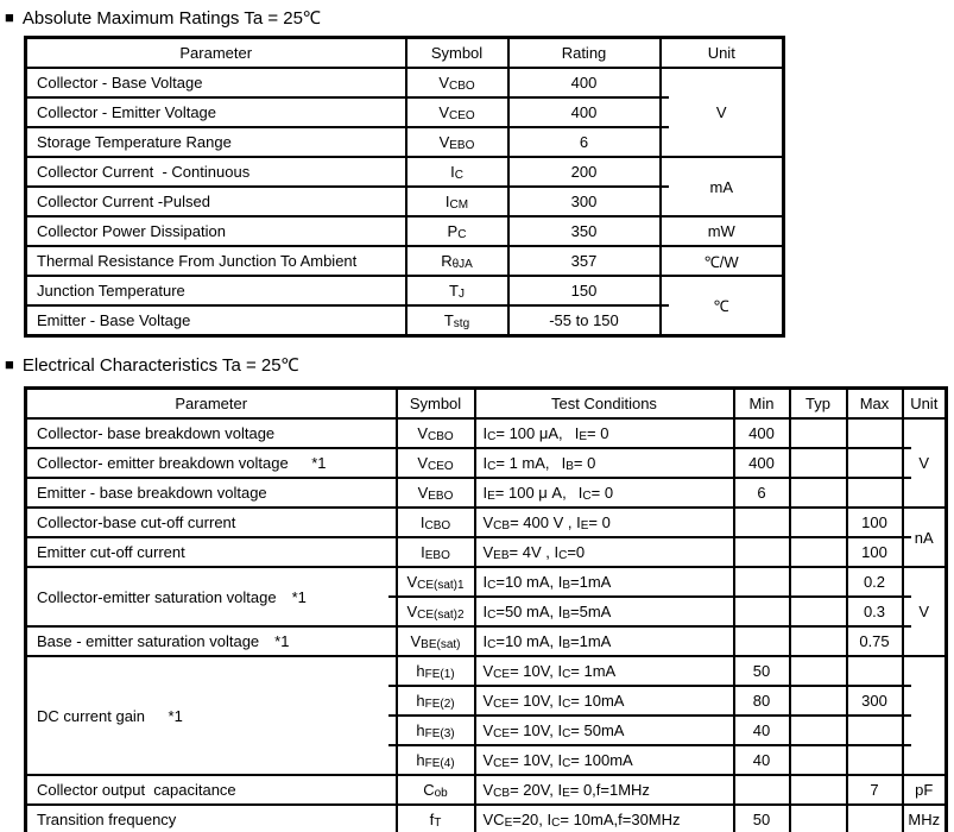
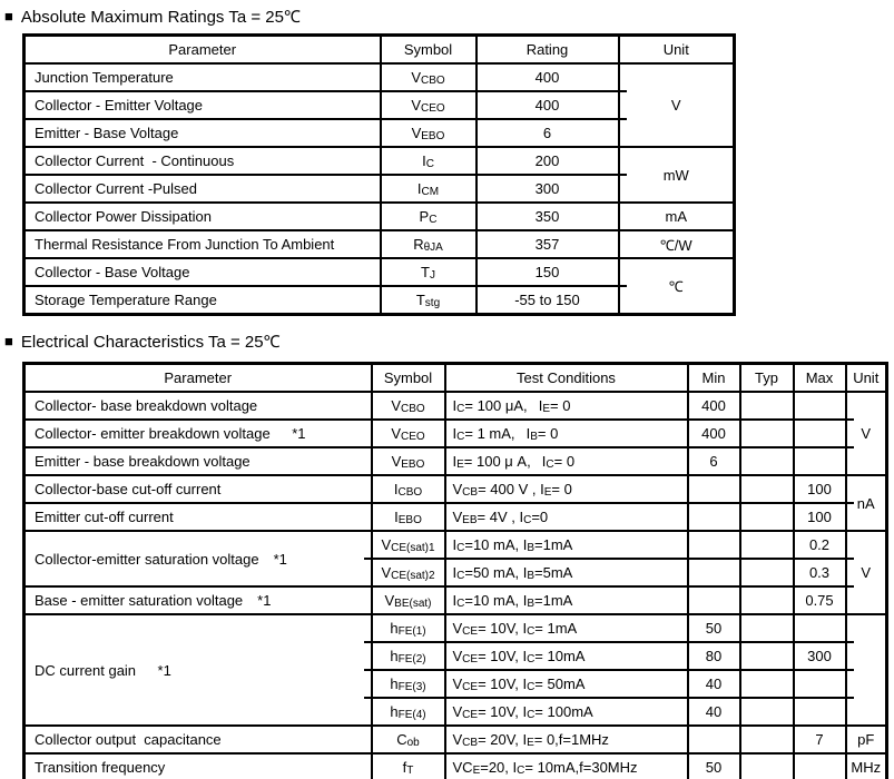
  ■ Absolute Maximum Ratings Ta = 25℃
  Parameter	Symbol	Rating	Unit
- Collector - Base Voltage	VCBO	400	V
+ Junction Temperature	VCBO	400	V
  Collector - Emitter Voltage	VCEO	400
- Storage Temperature Range	VEBO	6
+ Emitter - Base Voltage	VEBO	6
- Collector Current - Continuous	IC	200	mA
+ Collector Current - Continuous	IC	200	mW
  Collector Current -Pulsed	ICM	300
- Collector Power Dissipation	PC	350	mW
+ Collector Power Dissipation	PC	350	mA
  Thermal Resistance From Junction To Ambient	RθJA	357	℃/W
- Junction Temperature	TJ	150	℃
+ Collector - Base Voltage	TJ	150	℃
- Emitter - Base Voltage	Tstg	-55 to 150
+ Storage Temperature Range	Tstg	-55 to 150
  ■ Electrical Characteristics Ta = 25℃
  Parameter	Symbol	Test Conditions	Min	Typ	Max	Unit
  Collector- base breakdown voltage	VCBO	IC= 100 μA, IE= 0	400			V
  Collector- emitter breakdown voltage *1	VCEO	IC= 1 mA, IB= 0	400
  Emitter - base breakdown voltage	VEBO	IE= 100 μ A, IC= 0	6
  Collector-base cut-off current	ICBO	VCB= 400 V , IE= 0			100	nA
  Emitter cut-off current	IEBO	VEB= 4V , IC=0			100
  Collector-emitter saturation voltage *1	VCE(sat)1	IC=10 mA, IB=1mA			0.2	V
  VCE(sat)2	IC=50 mA, IB=5mA			0.3
  Base - emitter saturation voltage *1	VBE(sat)	IC=10 mA, IB=1mA			0.75
  DC current gain *1	hFE(1)	VCE= 10V, IC= 1mA	50
  hFE(2)	VCE= 10V, IC= 10mA	80		300
  hFE(3)	VCE= 10V, IC= 50mA	40
  hFE(4)	VCE= 10V, IC= 100mA	40
  Collector output capacitance	Cob	VCB= 20V, IE= 0,f=1MHz			7	pF
  Transition frequency	fT	VCE=20, IC= 10mA,f=30MHz	50			MHz
